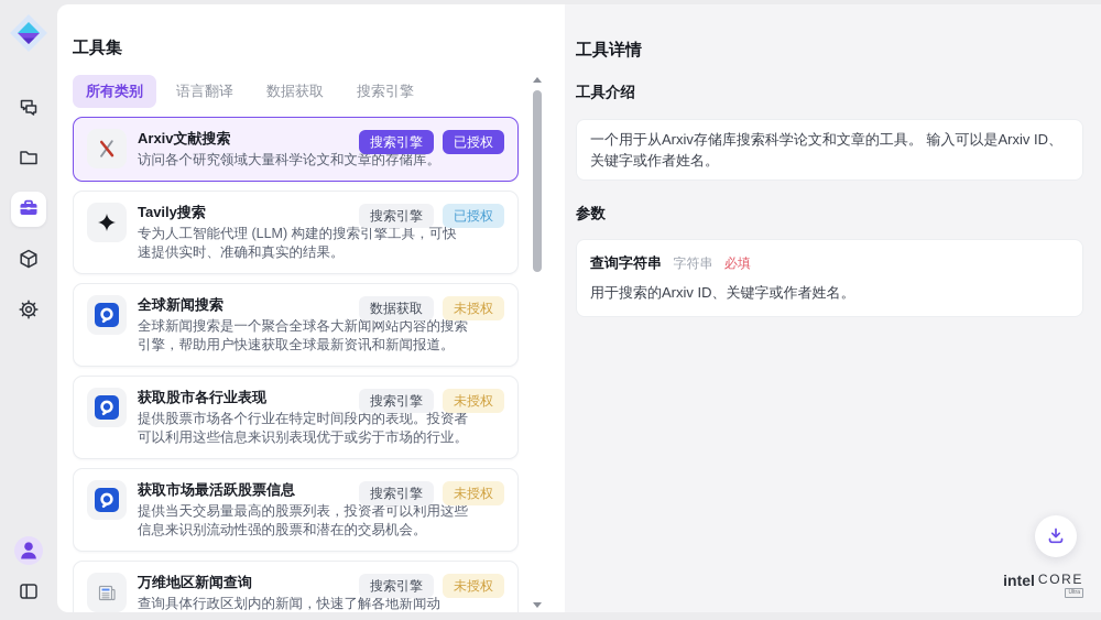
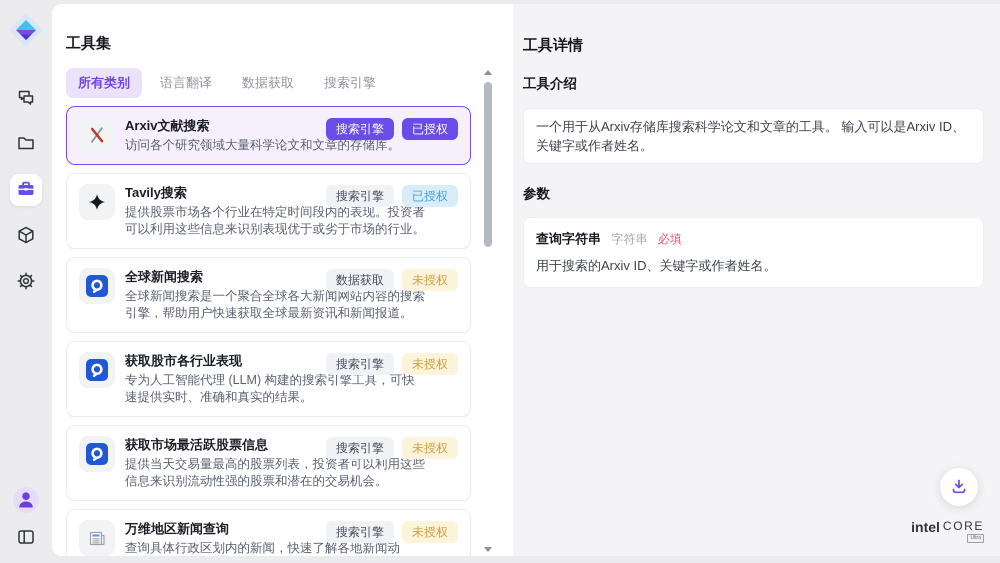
  工具集
  所有类别
  语言翻译
  数据获取
  搜索引擎
  Arxiv文献搜索
  访问各个研究领域大量科学论文和文章的存储库。
  搜索引擎
  已授权
  Tavily搜索
- 专为人工智能代理 (LLM) 构建的搜索引擎工具，可快速提供实时、准确和真实的结果。
+ 提供股票市场各个行业在特定时间段内的表现。投资者可以利用这些信息来识别表现优于或劣于市场的行业。
  搜索引擎
  已授权
  全球新闻搜索
  全球新闻搜索是一个聚合全球各大新闻网站内容的搜索引擎，帮助用户快速获取全球最新资讯和新闻报道。
  数据获取
  未授权
  获取股市各行业表现
- 提供股票市场各个行业在特定时间段内的表现。投资者可以利用这些信息来识别表现优于或劣于市场的行业。
+ 专为人工智能代理 (LLM) 构建的搜索引擎工具，可快速提供实时、准确和真实的结果。
  搜索引擎
  未授权
  获取市场最活跃股票信息
  提供当天交易量最高的股票列表，投资者可以利用这些信息来识别流动性强的股票和潜在的交易机会。
  搜索引擎
  未授权
  万维地区新闻查询
  查询具体行政区划内的新闻，快速了解各地新闻动
  搜索引擎
  未授权
  工具详情
  工具介绍
  一个用于从Arxiv存储库搜索科学论文和文章的工具。 输入可以是Arxiv ID、关键字或作者姓名。
  参数
  查询字符串 字符串 必填
  用于搜索的Arxiv ID、关键字或作者姓名。
  intel
  CORE
